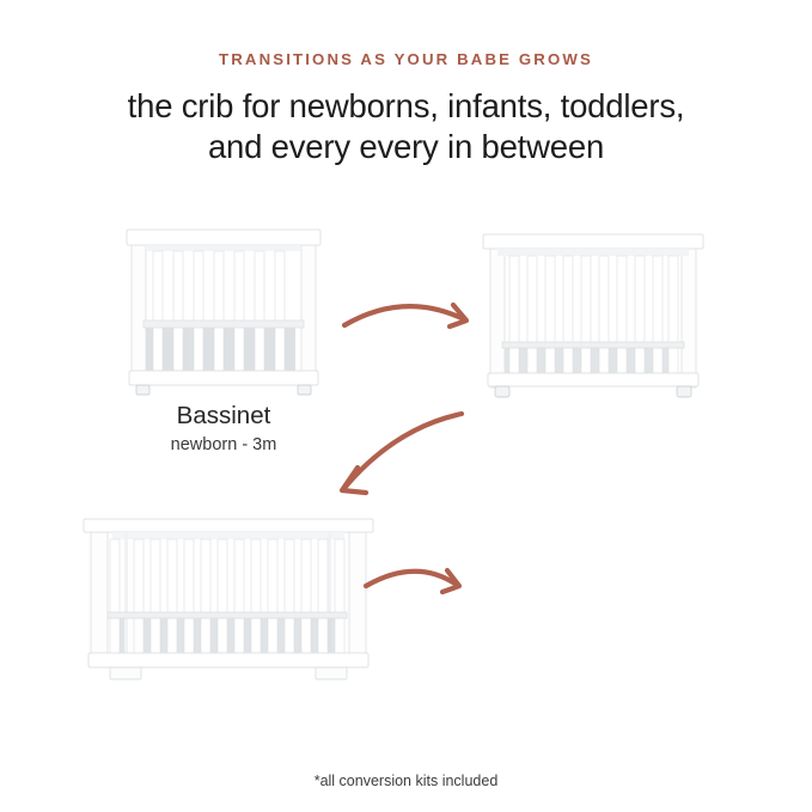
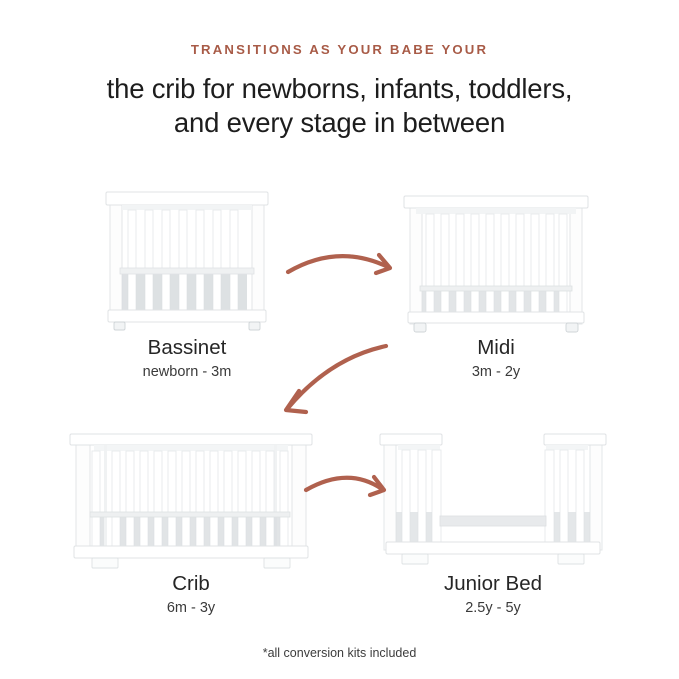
- TRANSITIONS AS YOUR BABE GROWS
+ TRANSITIONS AS YOUR BABE YOUR
  the crib for newborns, infants, toddlers,
- and every every in between
+ and every stage in between
  Bassinet
  newborn - 3m
+ Midi
+ 3m - 2y
+ Crib
+ 6m - 3y
+ Junior Bed
+ 2.5y - 5y
  *all conversion kits included
